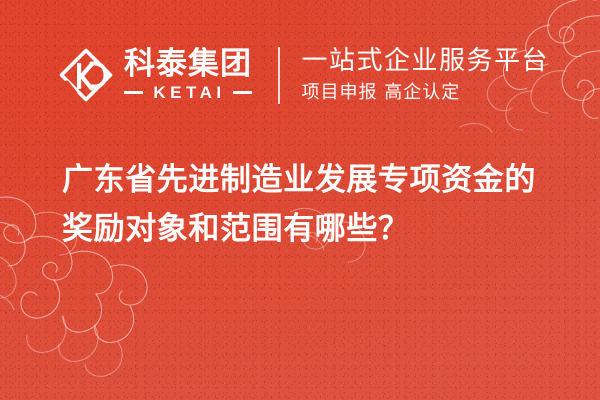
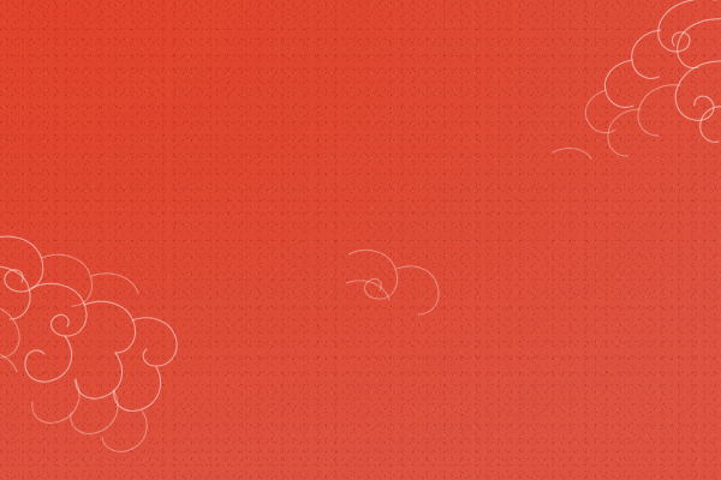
- 科泰集团
- KETAI
- 一站式企业服务平台
- 项目申报 高企认定
- 广东省先进制造业发展专项资金的
- 奖励对象和范围有哪些？
